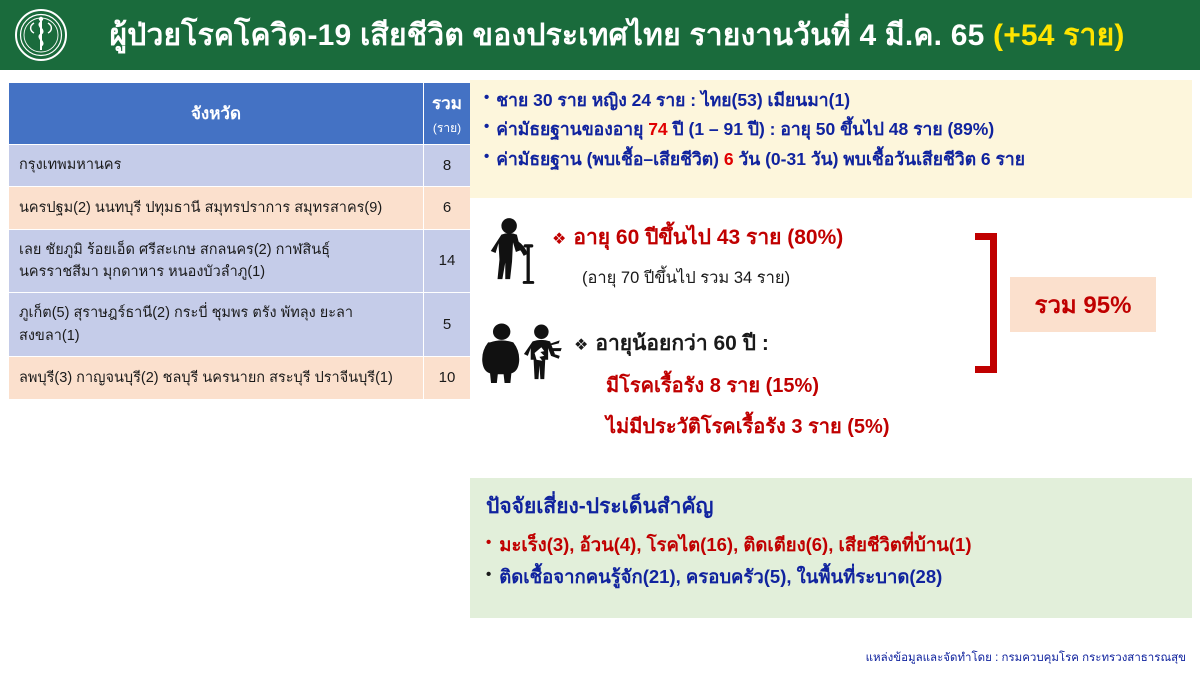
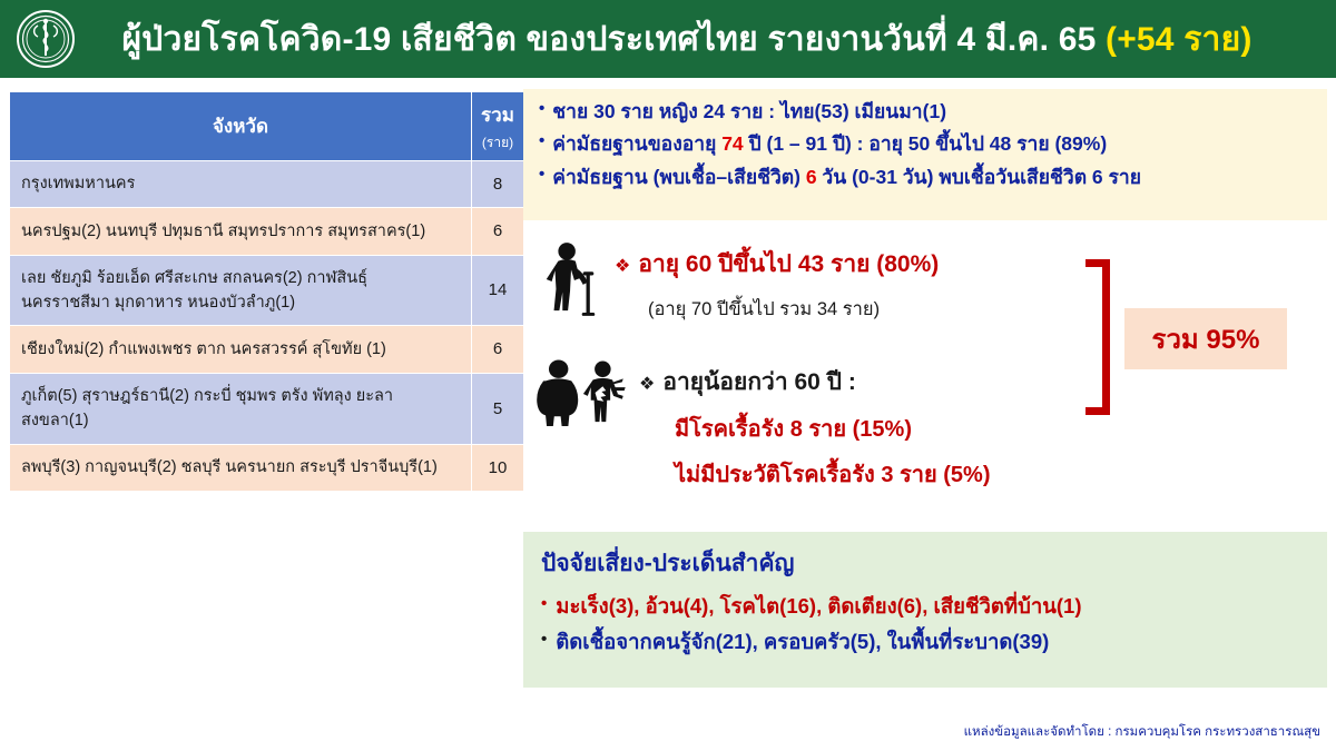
  ผู้ป่วยโรคโควิด-19 เสียชีวิต ของประเทศไทย รายงานวันที่ 4 มี.ค. 65 (+54 ราย)
  จังหวัด	รวม (ราย)
  กรุงเทพมหานคร	8
- นครปฐม(2) นนทบุรี ปทุมธานี สมุทรปราการ สมุทรสาคร(9)	6
+ นครปฐม(2) นนทบุรี ปทุมธานี สมุทรปราการ สมุทรสาคร(1)	6
  เลย ชัยภูมิ ร้อยเอ็ด ศรีสะเกษ สกลนคร(2) กาฬสินธุ์ นครราชสีมา มุกดาหาร หนองบัวลำภู(1)	14
+ เชียงใหม่(2) กำแพงเพชร ตาก นครสวรรค์ สุโขทัย (1)	6
  ภูเก็ต(5) สุราษฎร์ธานี(2) กระบี่ ชุมพร ตรัง พัทลุง ยะลา สงขลา(1)	5
  ลพบุรี(3) กาญจนบุรี(2) ชลบุรี นครนายก สระบุรี ปราจีนบุรี(1)	10
  •
  ชาย 30 ราย หญิง 24 ราย : ไทย(53) เมียนมา(1)
  •
  ค่ามัธยฐานของอายุ 74 ปี (1 – 91 ปี) : อายุ 50 ขึ้นไป 48 ราย (89%)
  •
  ค่ามัธยฐาน (พบเชื้อ–เสียชีวิต) 6 วัน (0-31 วัน) พบเชื้อวันเสียชีวิต 6 ราย
  ❖
  อายุ 60 ปีขึ้นไป 43 ราย (80%)
  (อายุ 70 ปีขึ้นไป รวม 34 ราย)
  ❖
  อายุน้อยกว่า 60 ปี :
  มีโรคเรื้อรัง 8 ราย (15%)
  ไม่มีประวัติโรคเรื้อรัง 3 ราย (5%)
  รวม 95%
  ปัจจัยเสี่ยง-ประเด็นสำคัญ
  •
  มะเร็ง(3), อ้วน(4), โรคไต(16), ติดเตียง(6), เสียชีวิตที่บ้าน(1)
  •
- ติดเชื้อจากคนรู้จัก(21), ครอบครัว(5), ในพื้นที่ระบาด(28)
+ ติดเชื้อจากคนรู้จัก(21), ครอบครัว(5), ในพื้นที่ระบาด(39)
  แหล่งข้อมูลและจัดทำโดย : กรมควบคุมโรค กระทรวงสาธารณสุข
